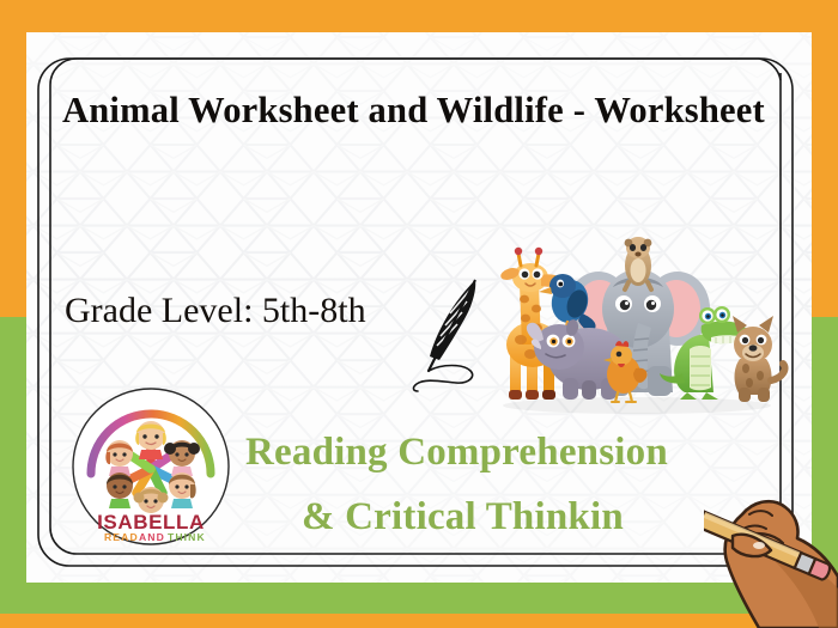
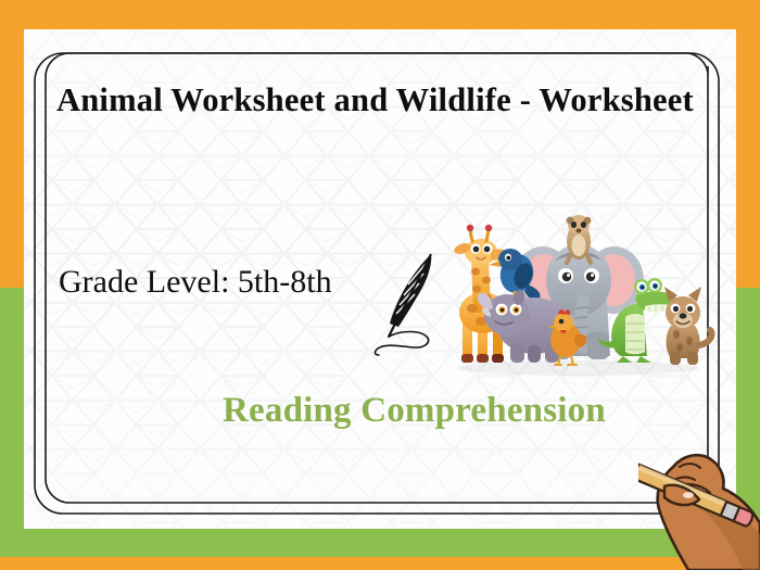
  Animal Worksheet and Wildlife - Worksheet
  Grade Level: 5th-8th
  Reading Comprehension
- & Critical Thinkin
- ISABELLA
- READ
- AND
- THINK
